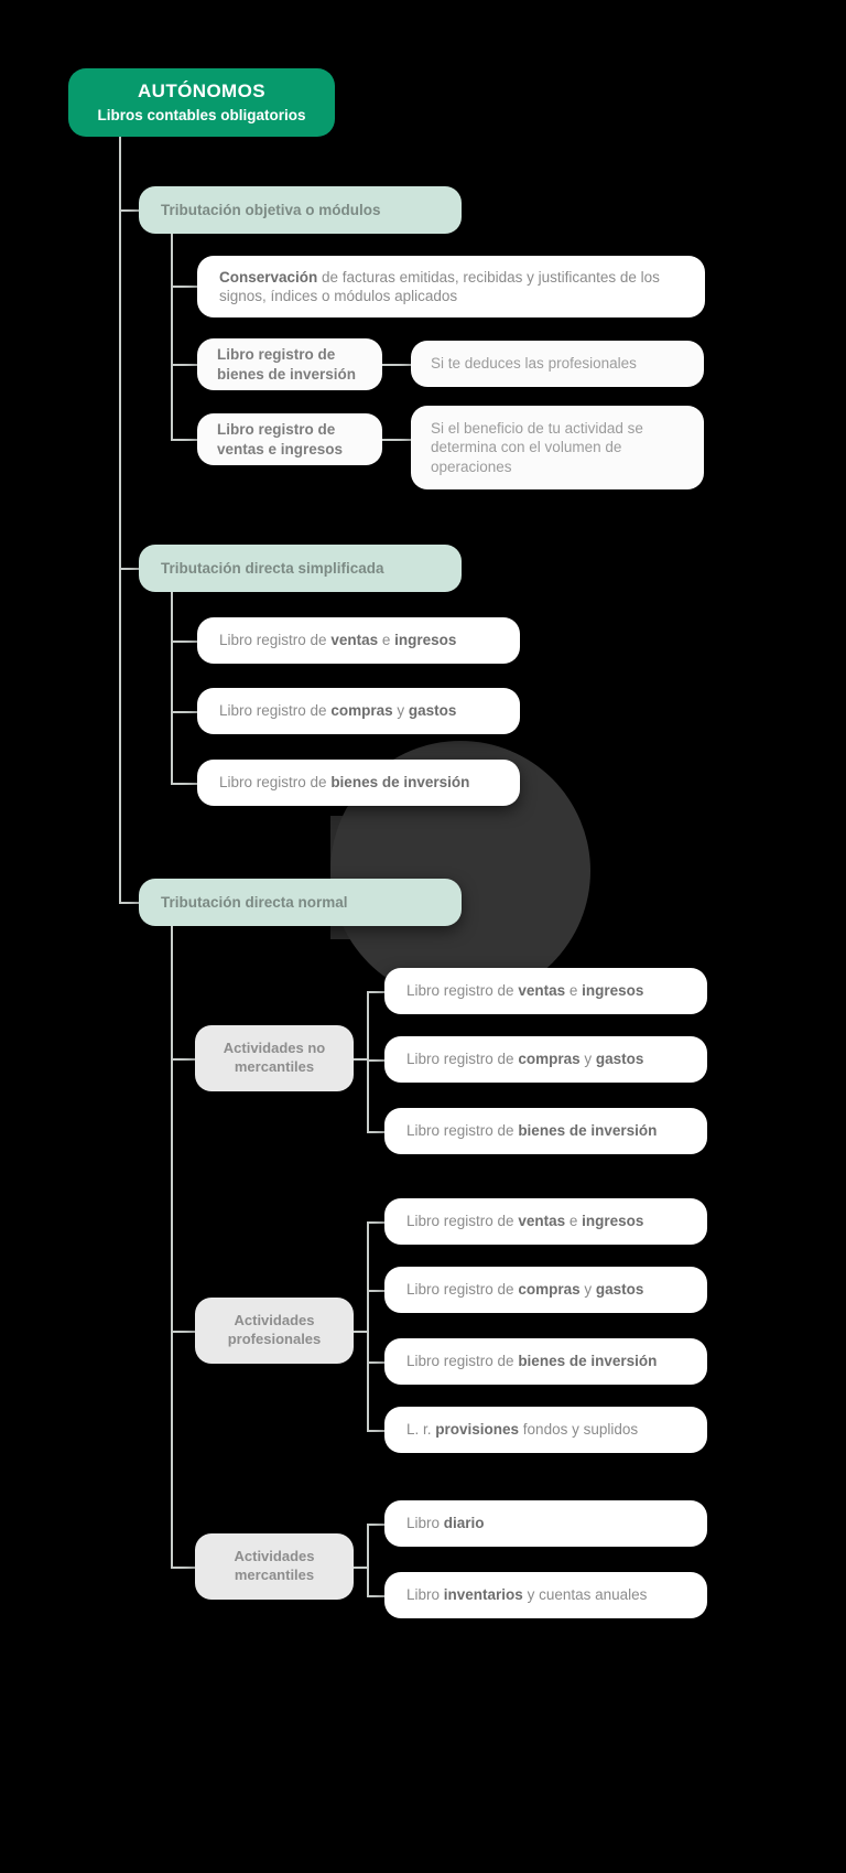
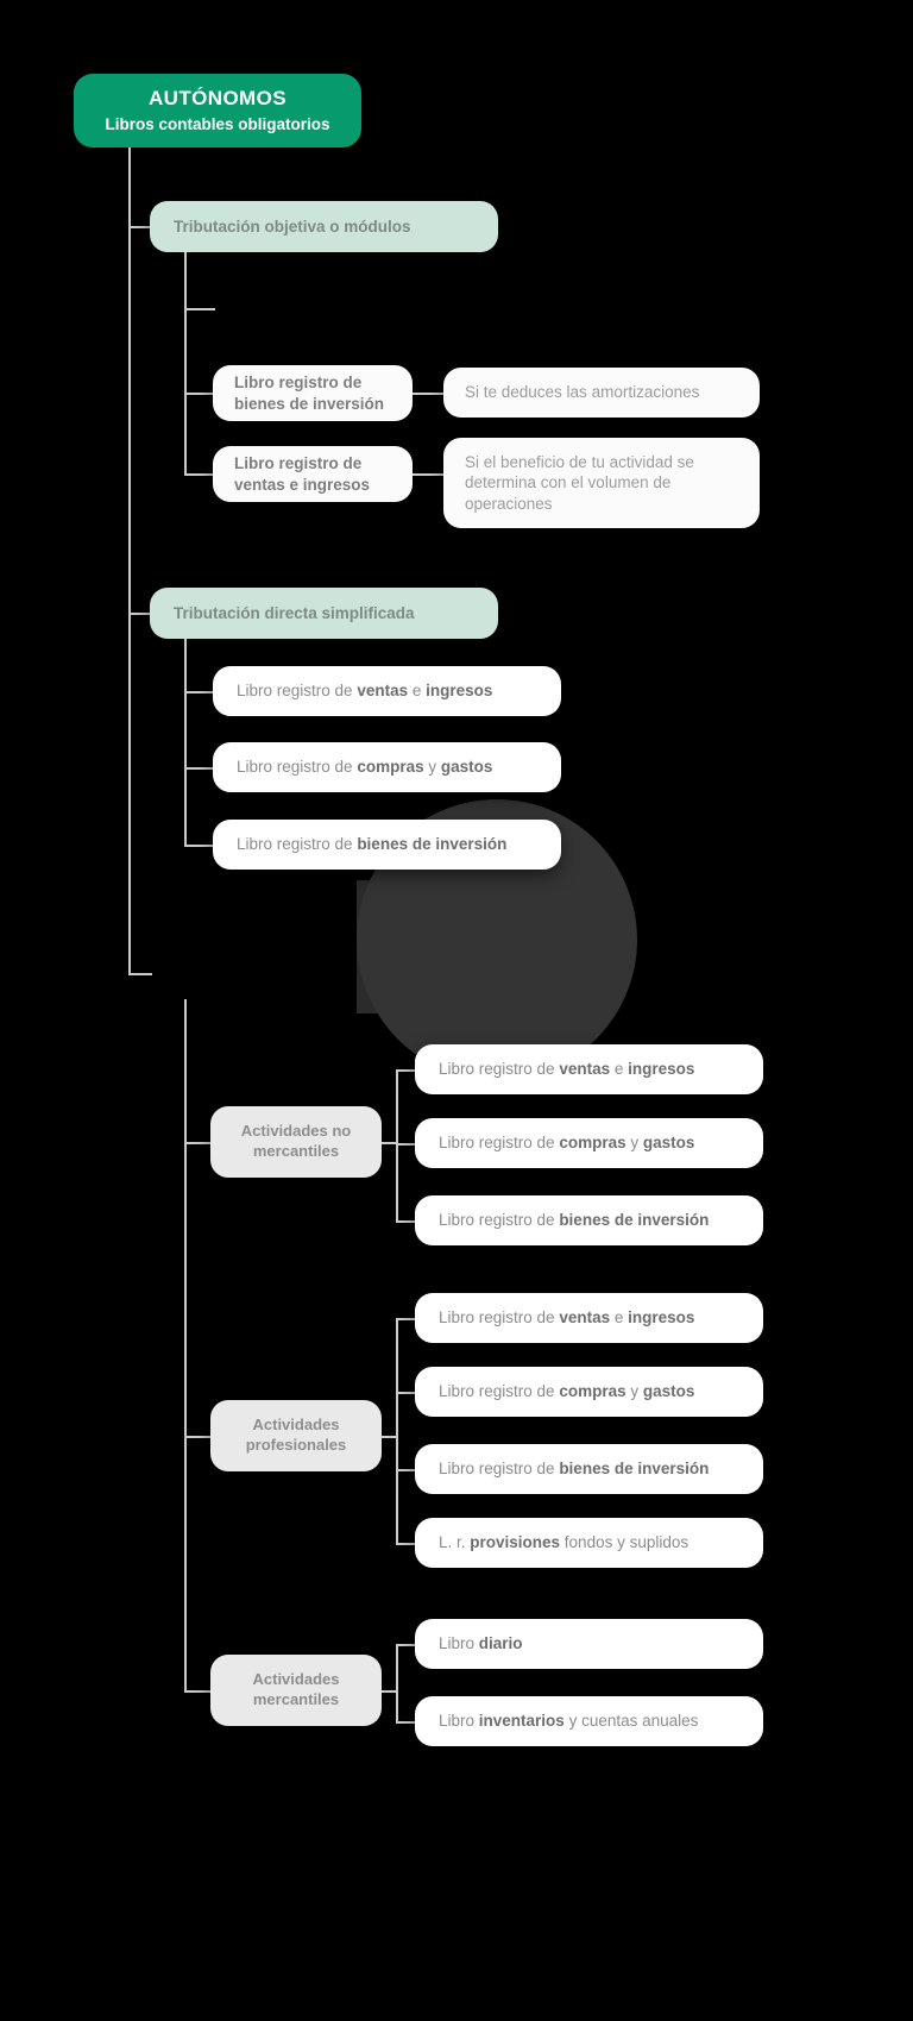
  AUTÓNOMOS
  Libros contables obligatorios
  Tributación objetiva o módulos
- Conservación de facturas emitidas, recibidas y justificantes de los signos, índices o módulos aplicados
  Libro registro de bienes de inversión
- Si te deduces las profesionales
+ Si te deduces las amortizaciones
  Libro registro de ventas e ingresos
  Si el beneficio de tu actividad se determina con el volumen de operaciones
  Tributación directa simplificada
  Libro registro de ventas e ingresos
  Libro registro de compras y gastos
  Libro registro de bienes de inversión
- Tributación directa normal
  Actividades no
  mercantiles
  Libro registro de ventas e ingresos
  Libro registro de compras y gastos
  Libro registro de bienes de inversión
  Actividades
  profesionales
  Libro registro de ventas e ingresos
  Libro registro de compras y gastos
  Libro registro de bienes de inversión
  L. r. provisiones fondos y suplidos
  Actividades
  mercantiles
  Libro diario
  Libro inventarios y cuentas anuales
